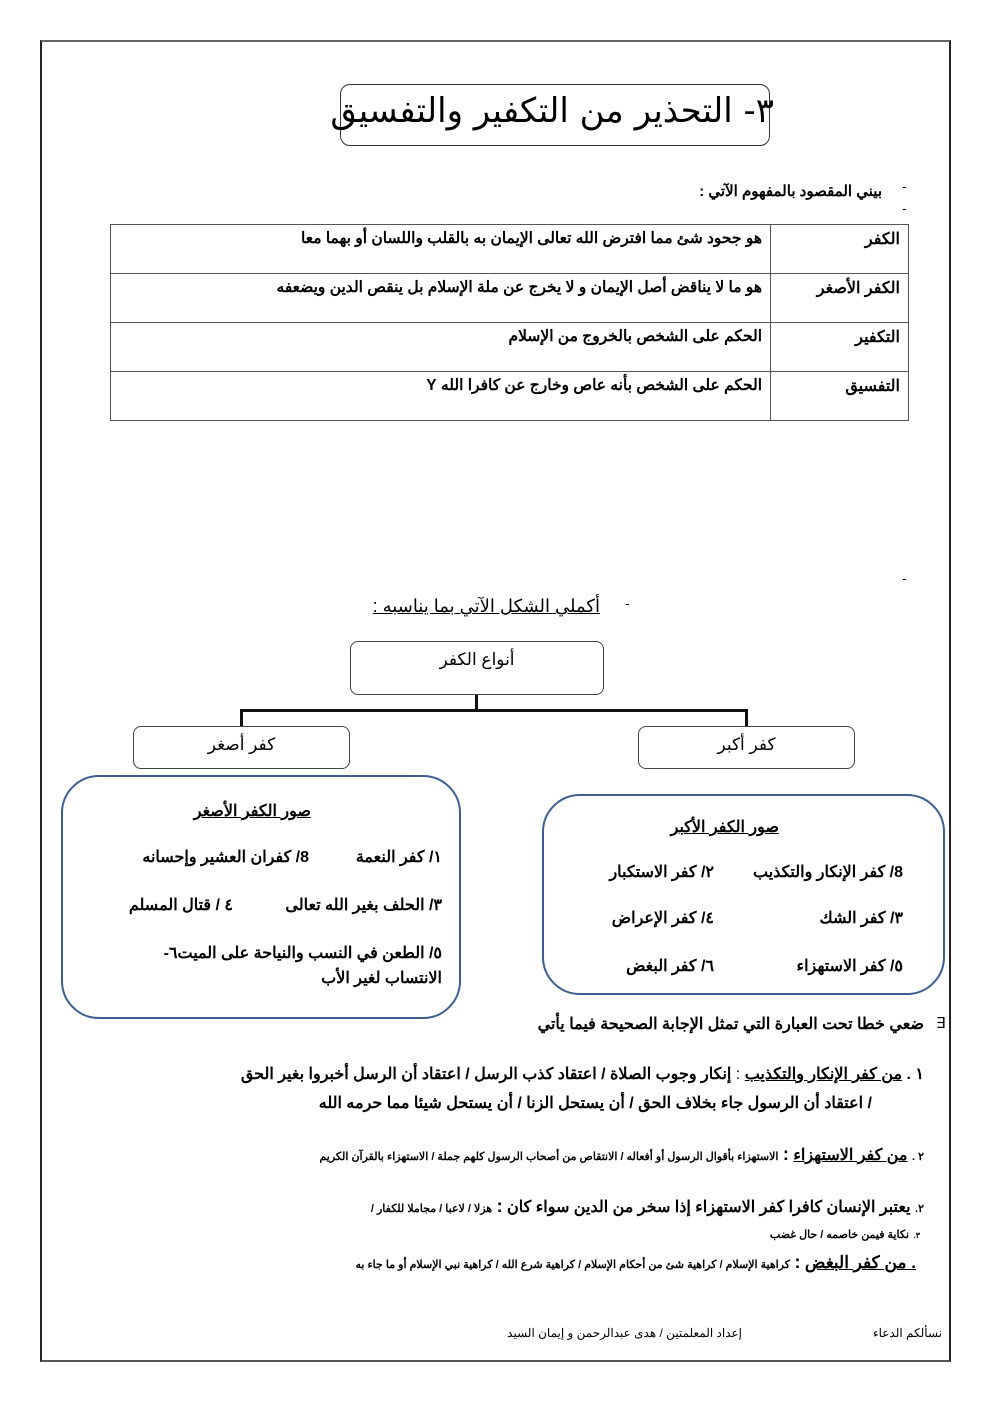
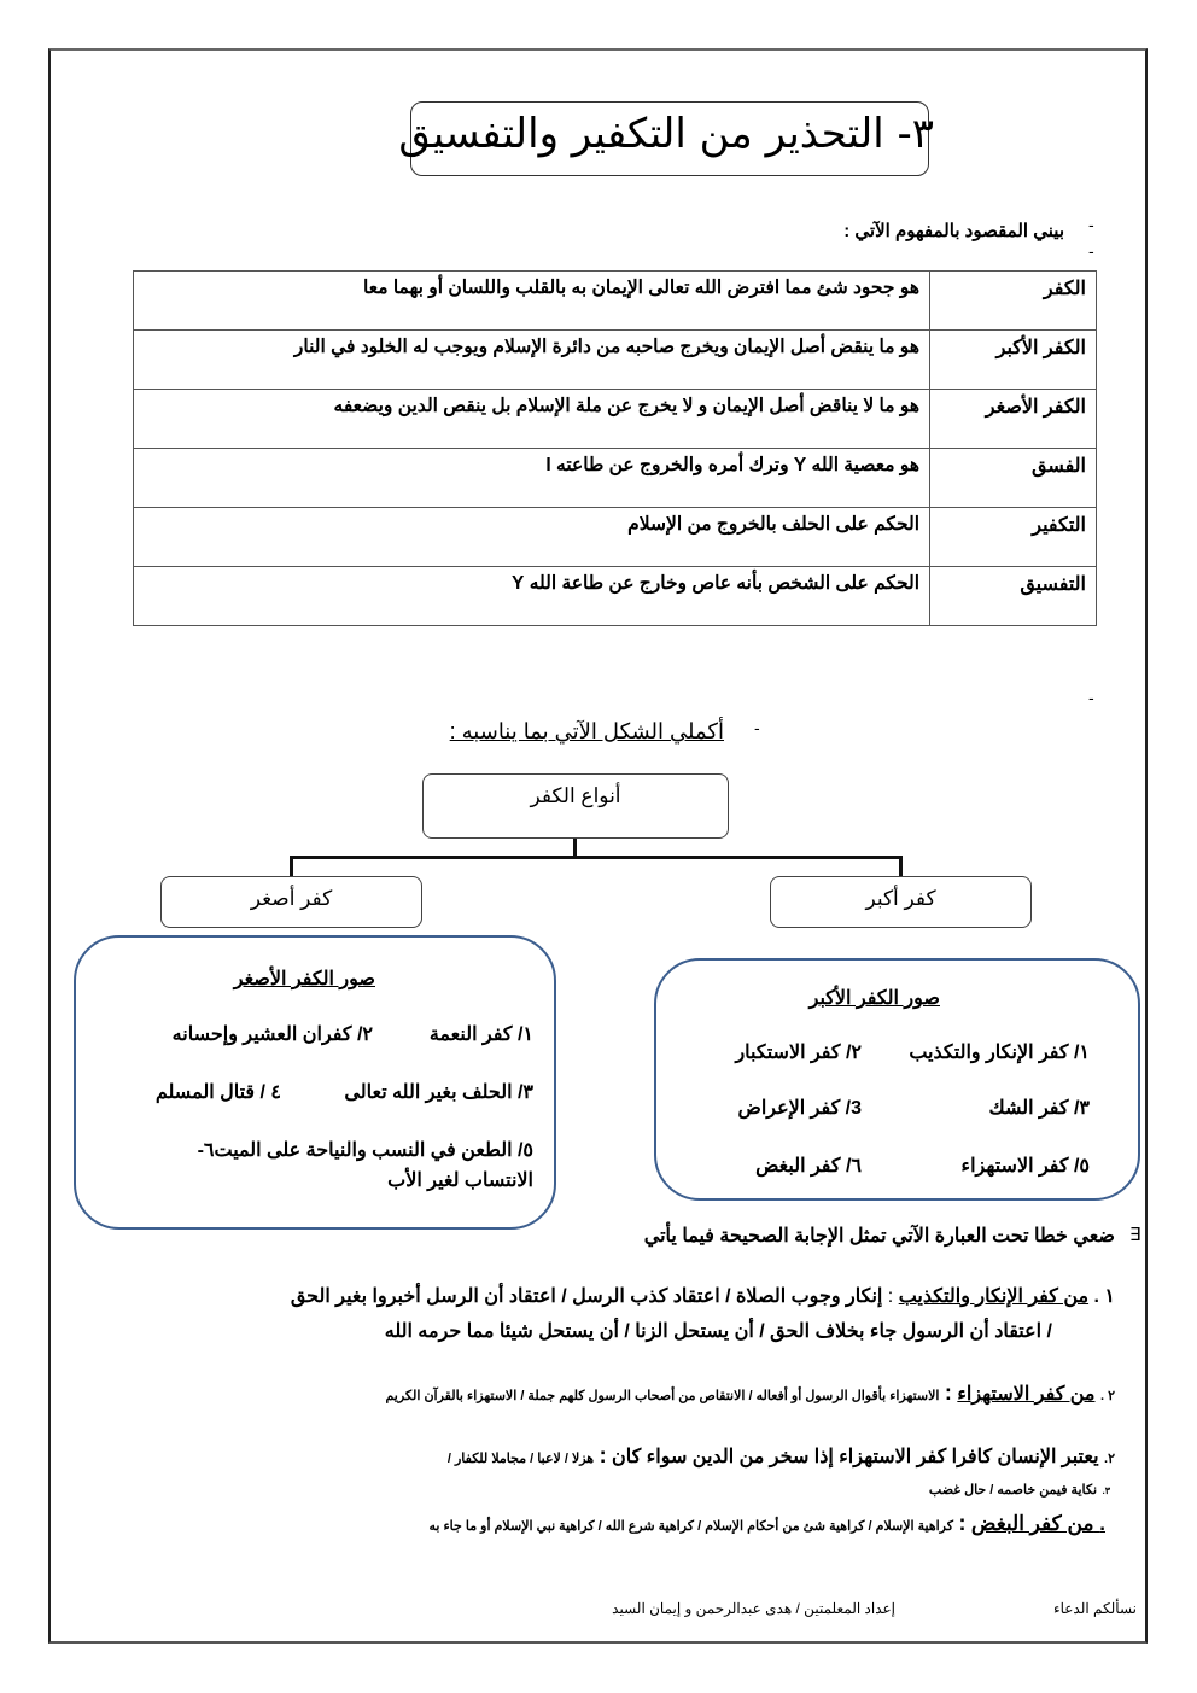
  ٣- التحذير من التكفير والتفسيق
  -
  بيني المقصود بالمفهوم الآتي :
  -
  الكفر	هو جحود شئ مما افترض الله تعالى الإيمان به بالقلب واللسان أو بهما معا
+ الكفر الأكبر	هو ما ينقض أصل الإيمان ويخرج صاحبه من دائرة الإسلام ويوجب له الخلود في النار
  الكفر الأصغر	هو ما لا يناقض أصل الإيمان و لا يخرج عن ملة الإسلام بل ينقص الدين ويضعفه
+ الفسق	هو معصية الله Y وترك أمره والخروج عن طاعته I
- التكفير	الحكم على الشخص بالخروج من الإسلام
+ التكفير	الحكم على الحلف بالخروج من الإسلام
- التفسيق	الحكم على الشخص بأنه عاص وخارج عن كافرا الله Y
+ التفسيق	الحكم على الشخص بأنه عاص وخارج عن طاعة الله Y
  -
  -
  أكملي الشكل الآتي بما يناسبه :
  أنواع الكفر
  كفر أصغر
  كفر أكبر
  صور الكفر الأصغر
  ١/ كفر النعمة
- 8/ كفران العشير وإحسانه
+ ٢/ كفران العشير وإحسانه
  ٣/ الحلف بغير الله تعالى
  ٤ / قتال المسلم
  ٥/ الطعن في النسب والنياحة على الميت٦-
  الانتساب لغير الأب
  صور الكفر الأكبر
- 8/ كفر الإنكار والتكذيب
+ ١/ كفر الإنكار والتكذيب
  ٢/ كفر الاستكبار
  ٣/ كفر الشك
- ٤/ كفر الإعراض
+ 3/ كفر الإعراض
  ٥/ كفر الاستهزاء
  ٦/ كفر البغض
  ∃
- ضعي خطا تحت العبارة التي تمثل الإجابة الصحيحة فيما يأتي
+ ضعي خطا تحت العبارة الآتي تمثل الإجابة الصحيحة فيما يأتي
  ١ . من كفر الإنكار والتكذيب : إنكار وجوب الصلاة / اعتقاد كذب الرسل / اعتقاد أن الرسل أخبروا بغير الحق
  / اعتقاد أن الرسول جاء بخلاف الحق / أن يستحل الزنا / أن يستحل شيئا مما حرمه الله
  ٢ . من كفر الاستهزاء : الاستهزاء بأقوال الرسول أو أفعاله / الانتقاص من أصحاب الرسول كلهم جملة / الاستهزاء بالقرآن الكريم
  ٢. يعتبر الإنسان كافرا كفر الاستهزاء إذا سخر من الدين سواء كان : هزلا / لاعبا / مجاملا للكفار /
  ٣. نكاية فيمن خاصمه / حال غضب
  . من كفر البغض : كراهية الإسلام / كراهية شئ من أحكام الإسلام / كراهية شرع الله / كراهية نبي الإسلام أو ما جاء به
  نسألكم الدعاء
  إعداد المعلمتين / هدى عبدالرحمن و إيمان السيد
